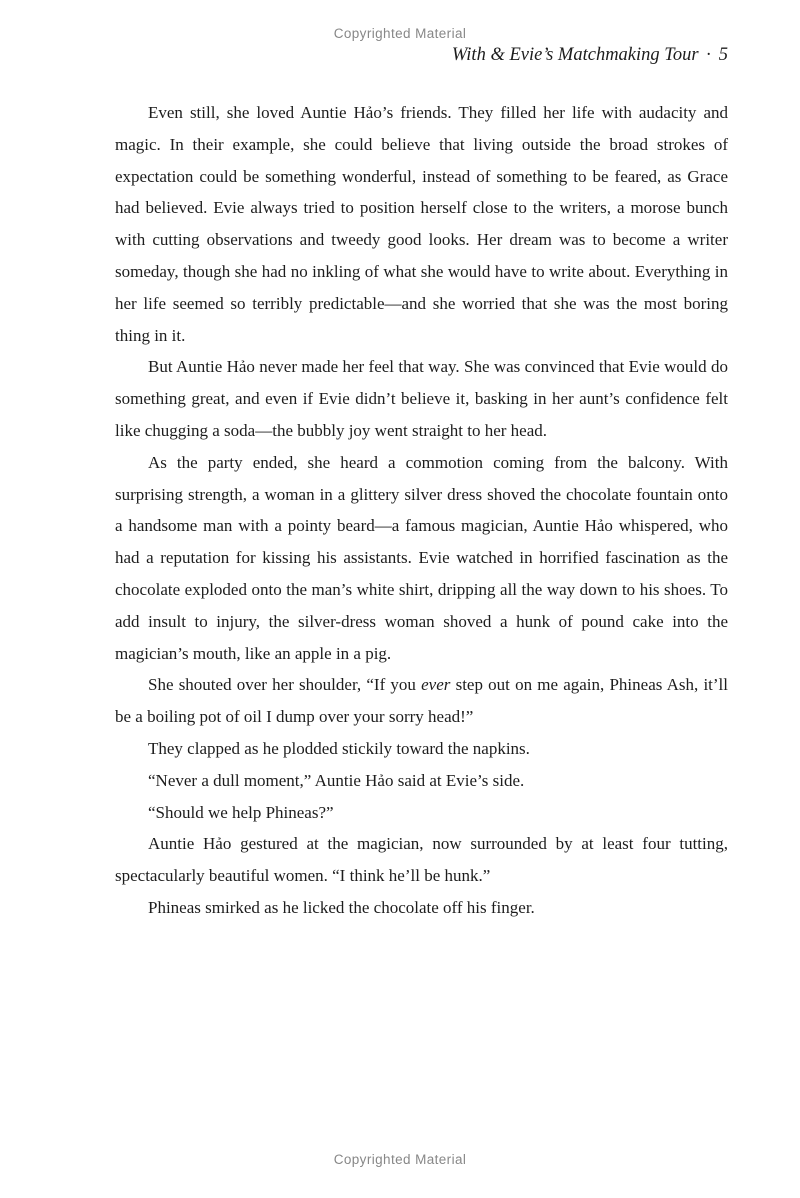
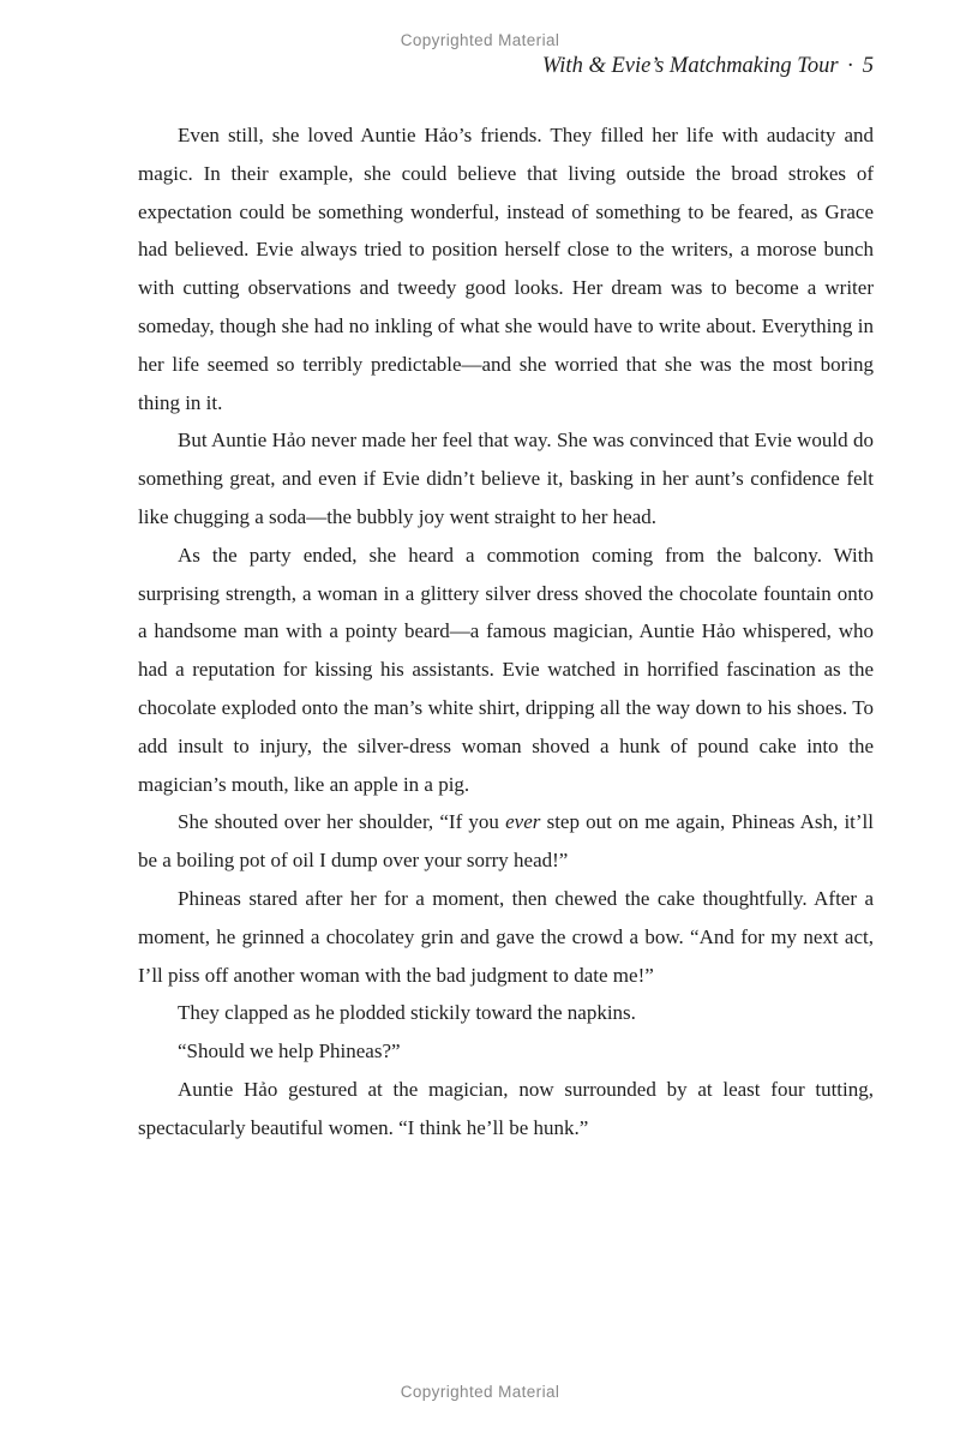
  Copyrighted Material
  With & Evie’s Matchmaking Tour · 5
  Even still, she loved Auntie Hảo’s friends. They filled her life with audacity and magic. In their example, she could believe that living outside the broad strokes of expectation could be something wonderful, instead of something to be feared, as Grace had believed. Evie always tried to position herself close to the writers, a morose bunch with cutting observations and tweedy good looks. Her dream was to become a writer someday, though she had no inkling of what she would have to write about. Everything in her life seemed so terribly predictable—and she worried that she was the most boring thing in it.
  But Auntie Hảo never made her feel that way. She was convinced that Evie would do something great, and even if Evie didn’t believe it, basking in her aunt’s confidence felt like chugging a soda—the bubbly joy went straight to her head.
  As the party ended, she heard a commotion coming from the balcony. With surprising strength, a woman in a glittery silver dress shoved the chocolate fountain onto a handsome man with a pointy beard—a famous magician, Auntie Hảo whispered, who had a reputation for kissing his assistants. Evie watched in horrified fascination as the chocolate exploded onto the man’s white shirt, dripping all the way down to his shoes. To add insult to injury, the silver-dress woman shoved a hunk of pound cake into the magician’s mouth, like an apple in a pig.
  She shouted over her shoulder, “If you ever step out on me again, Phineas Ash, it’ll be a boiling pot of oil I dump over your sorry head!”
+ Phineas stared after her for a moment, then chewed the cake thoughtfully. After a moment, he grinned a chocolatey grin and gave the crowd a bow. “And for my next act, I’ll piss off another woman with the bad judgment to date me!”
  They clapped as he plodded stickily toward the napkins.
- “Never a dull moment,” Auntie Hảo said at Evie’s side.
  “Should we help Phineas?”
  Auntie Hảo gestured at the magician, now surrounded by at least four tutting, spectacularly beautiful women. “I think he’ll be hunk.”
- Phineas smirked as he licked the chocolate off his finger.
  Copyrighted Material
